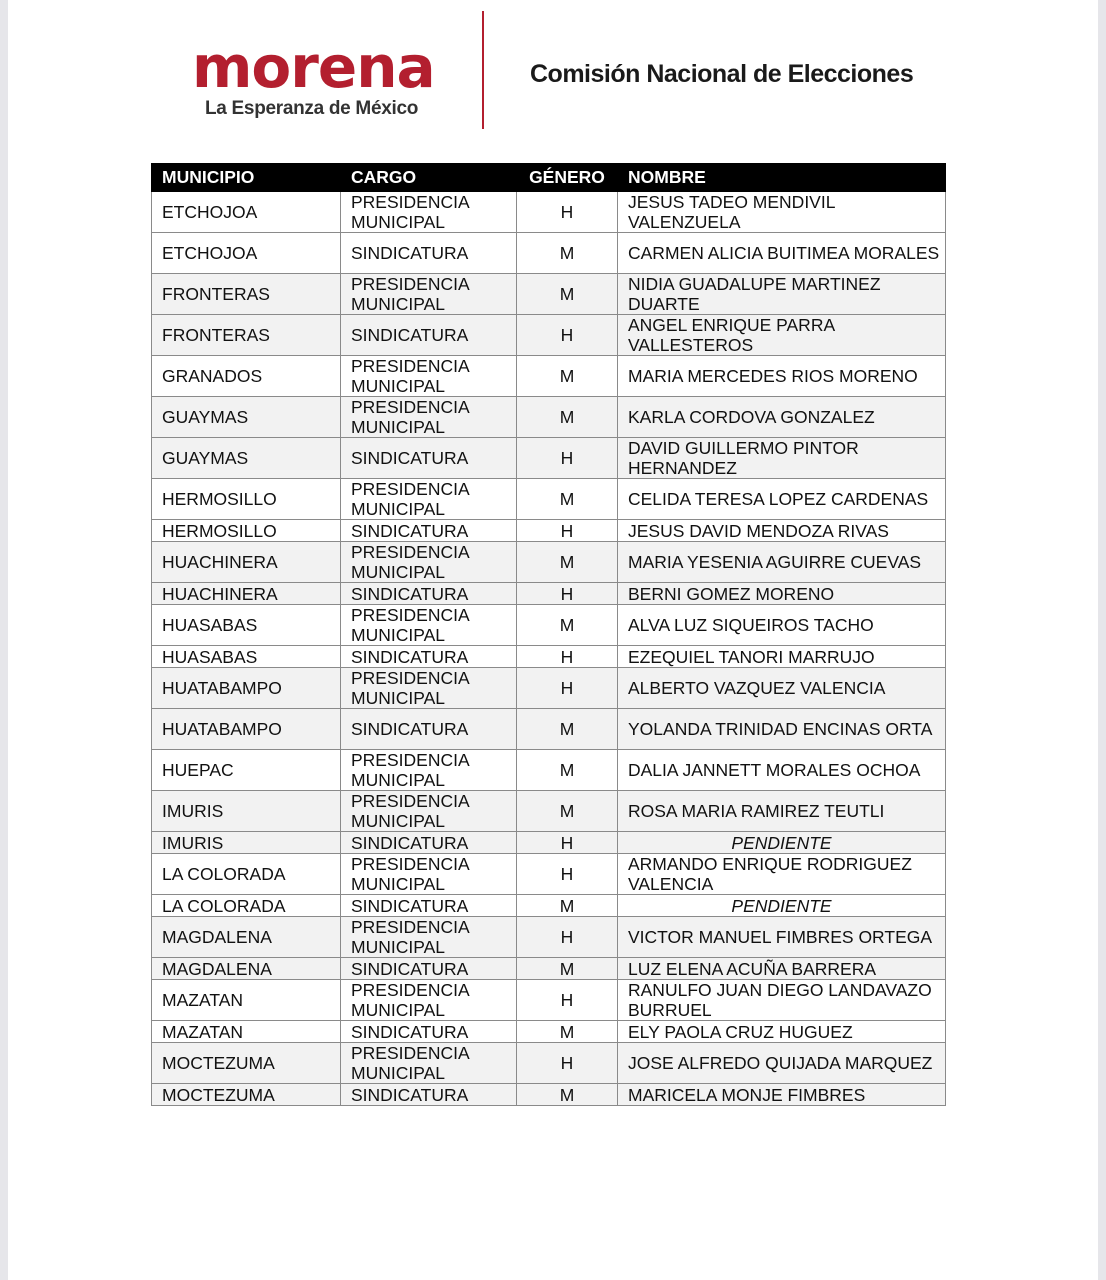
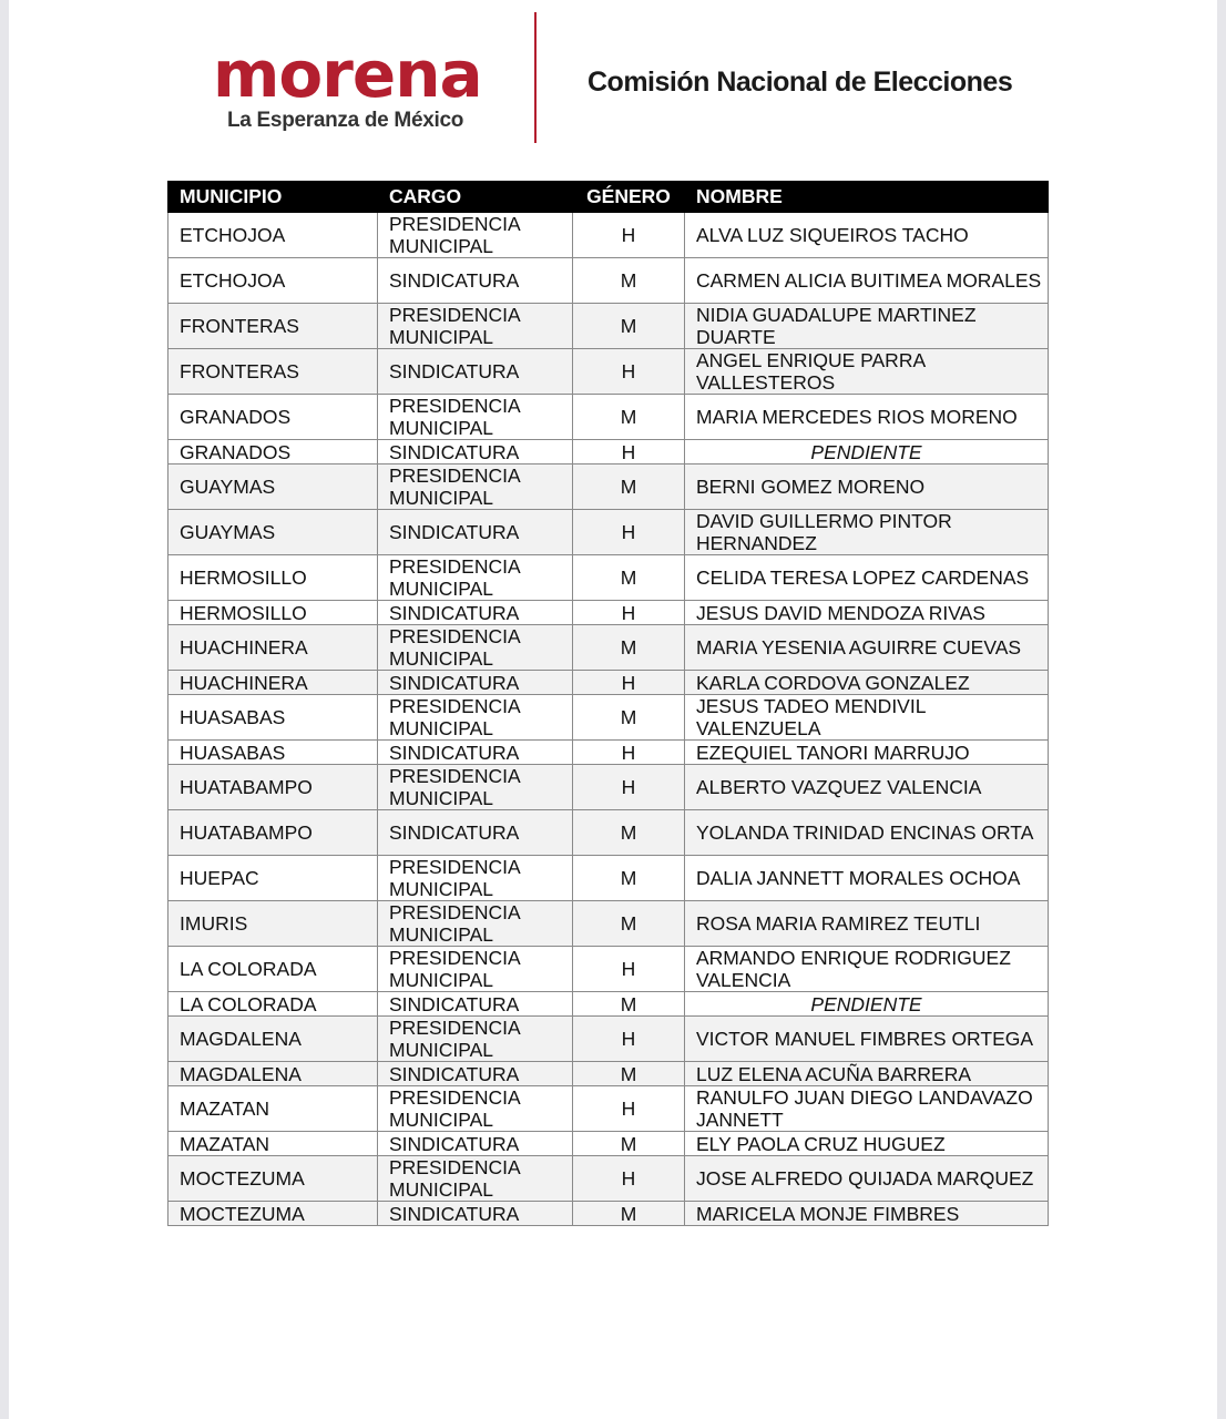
  morena
  La Esperanza de México
  Comisión Nacional de Elecciones
  MUNICIPIO	CARGO	GÉNERO	NOMBRE
- ETCHOJOA	PRESIDENCIA MUNICIPAL	H	JESUS TADEO MENDIVIL VALENZUELA
+ ETCHOJOA	PRESIDENCIA MUNICIPAL	H	ALVA LUZ SIQUEIROS TACHO
  ETCHOJOA	SINDICATURA	M	CARMEN ALICIA BUITIMEA MORALES
  FRONTERAS	PRESIDENCIA MUNICIPAL	M	NIDIA GUADALUPE MARTINEZ DUARTE
  FRONTERAS	SINDICATURA	H	ANGEL ENRIQUE PARRA VALLESTEROS
  GRANADOS	PRESIDENCIA MUNICIPAL	M	MARIA MERCEDES RIOS MORENO
+ GRANADOS	SINDICATURA	H	PENDIENTE
- GUAYMAS	PRESIDENCIA MUNICIPAL	M	KARLA CORDOVA GONZALEZ
+ GUAYMAS	PRESIDENCIA MUNICIPAL	M	BERNI GOMEZ MORENO
  GUAYMAS	SINDICATURA	H	DAVID GUILLERMO PINTOR HERNANDEZ
  HERMOSILLO	PRESIDENCIA MUNICIPAL	M	CELIDA TERESA LOPEZ CARDENAS
  HERMOSILLO	SINDICATURA	H	JESUS DAVID MENDOZA RIVAS
  HUACHINERA	PRESIDENCIA MUNICIPAL	M	MARIA YESENIA AGUIRRE CUEVAS
- HUACHINERA	SINDICATURA	H	BERNI GOMEZ MORENO
+ HUACHINERA	SINDICATURA	H	KARLA CORDOVA GONZALEZ
- HUASABAS	PRESIDENCIA MUNICIPAL	M	ALVA LUZ SIQUEIROS TACHO
+ HUASABAS	PRESIDENCIA MUNICIPAL	M	JESUS TADEO MENDIVIL VALENZUELA
  HUASABAS	SINDICATURA	H	EZEQUIEL TANORI MARRUJO
  HUATABAMPO	PRESIDENCIA MUNICIPAL	H	ALBERTO VAZQUEZ VALENCIA
  HUATABAMPO	SINDICATURA	M	YOLANDA TRINIDAD ENCINAS ORTA
  HUEPAC	PRESIDENCIA MUNICIPAL	M	DALIA JANNETT MORALES OCHOA
  IMURIS	PRESIDENCIA MUNICIPAL	M	ROSA MARIA RAMIREZ TEUTLI
- IMURIS	SINDICATURA	H	PENDIENTE
  LA COLORADA	PRESIDENCIA MUNICIPAL	H	ARMANDO ENRIQUE RODRIGUEZ VALENCIA
  LA COLORADA	SINDICATURA	M	PENDIENTE
  MAGDALENA	PRESIDENCIA MUNICIPAL	H	VICTOR MANUEL FIMBRES ORTEGA
  MAGDALENA	SINDICATURA	M	LUZ ELENA ACUÑA BARRERA
- MAZATAN	PRESIDENCIA MUNICIPAL	H	RANULFO JUAN DIEGO LANDAVAZO BURRUEL
+ MAZATAN	PRESIDENCIA MUNICIPAL	H	RANULFO JUAN DIEGO LANDAVAZO JANNETT
  MAZATAN	SINDICATURA	M	ELY PAOLA CRUZ HUGUEZ
  MOCTEZUMA	PRESIDENCIA MUNICIPAL	H	JOSE ALFREDO QUIJADA MARQUEZ
  MOCTEZUMA	SINDICATURA	M	MARICELA MONJE FIMBRES
